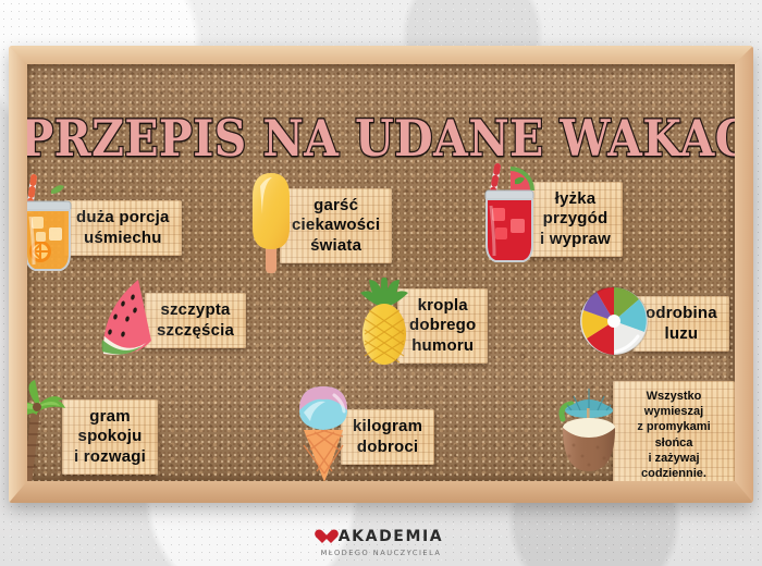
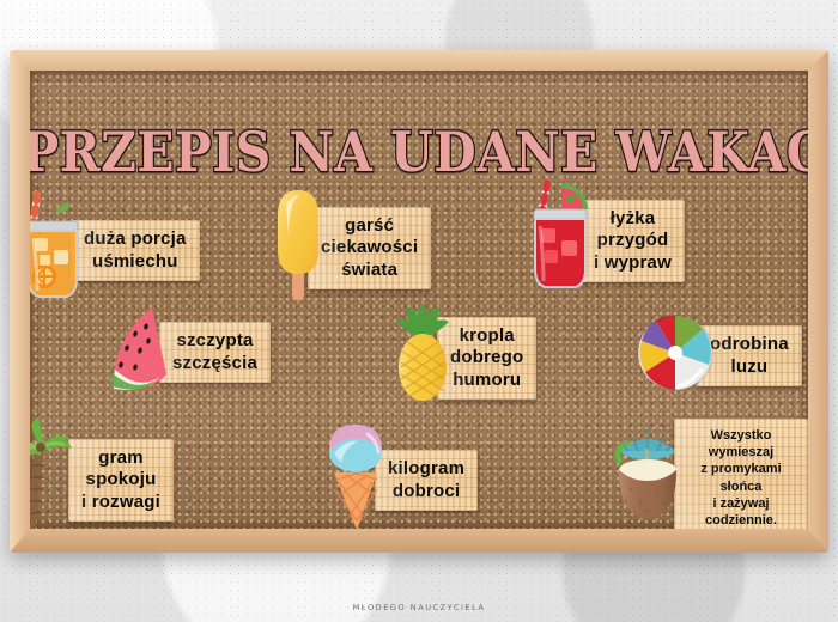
  PRZEPIS NA UDANE WAKAC
- AKADEMIA
  MŁODEGO NAUCZYCIELA
